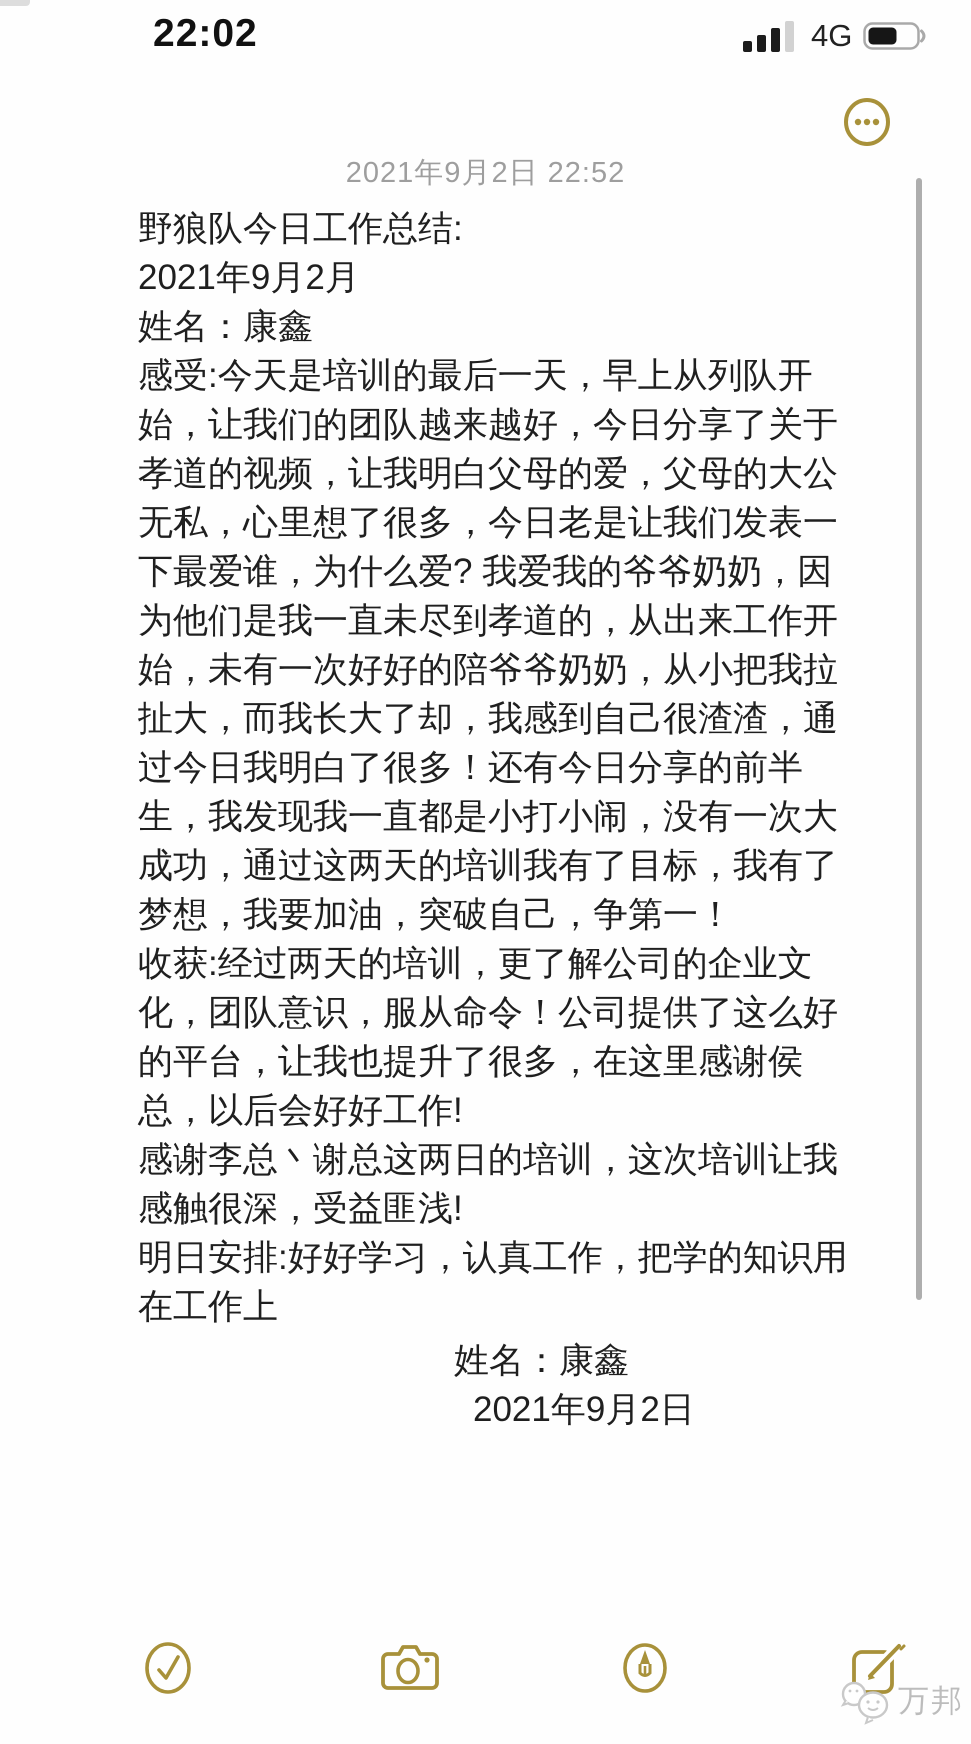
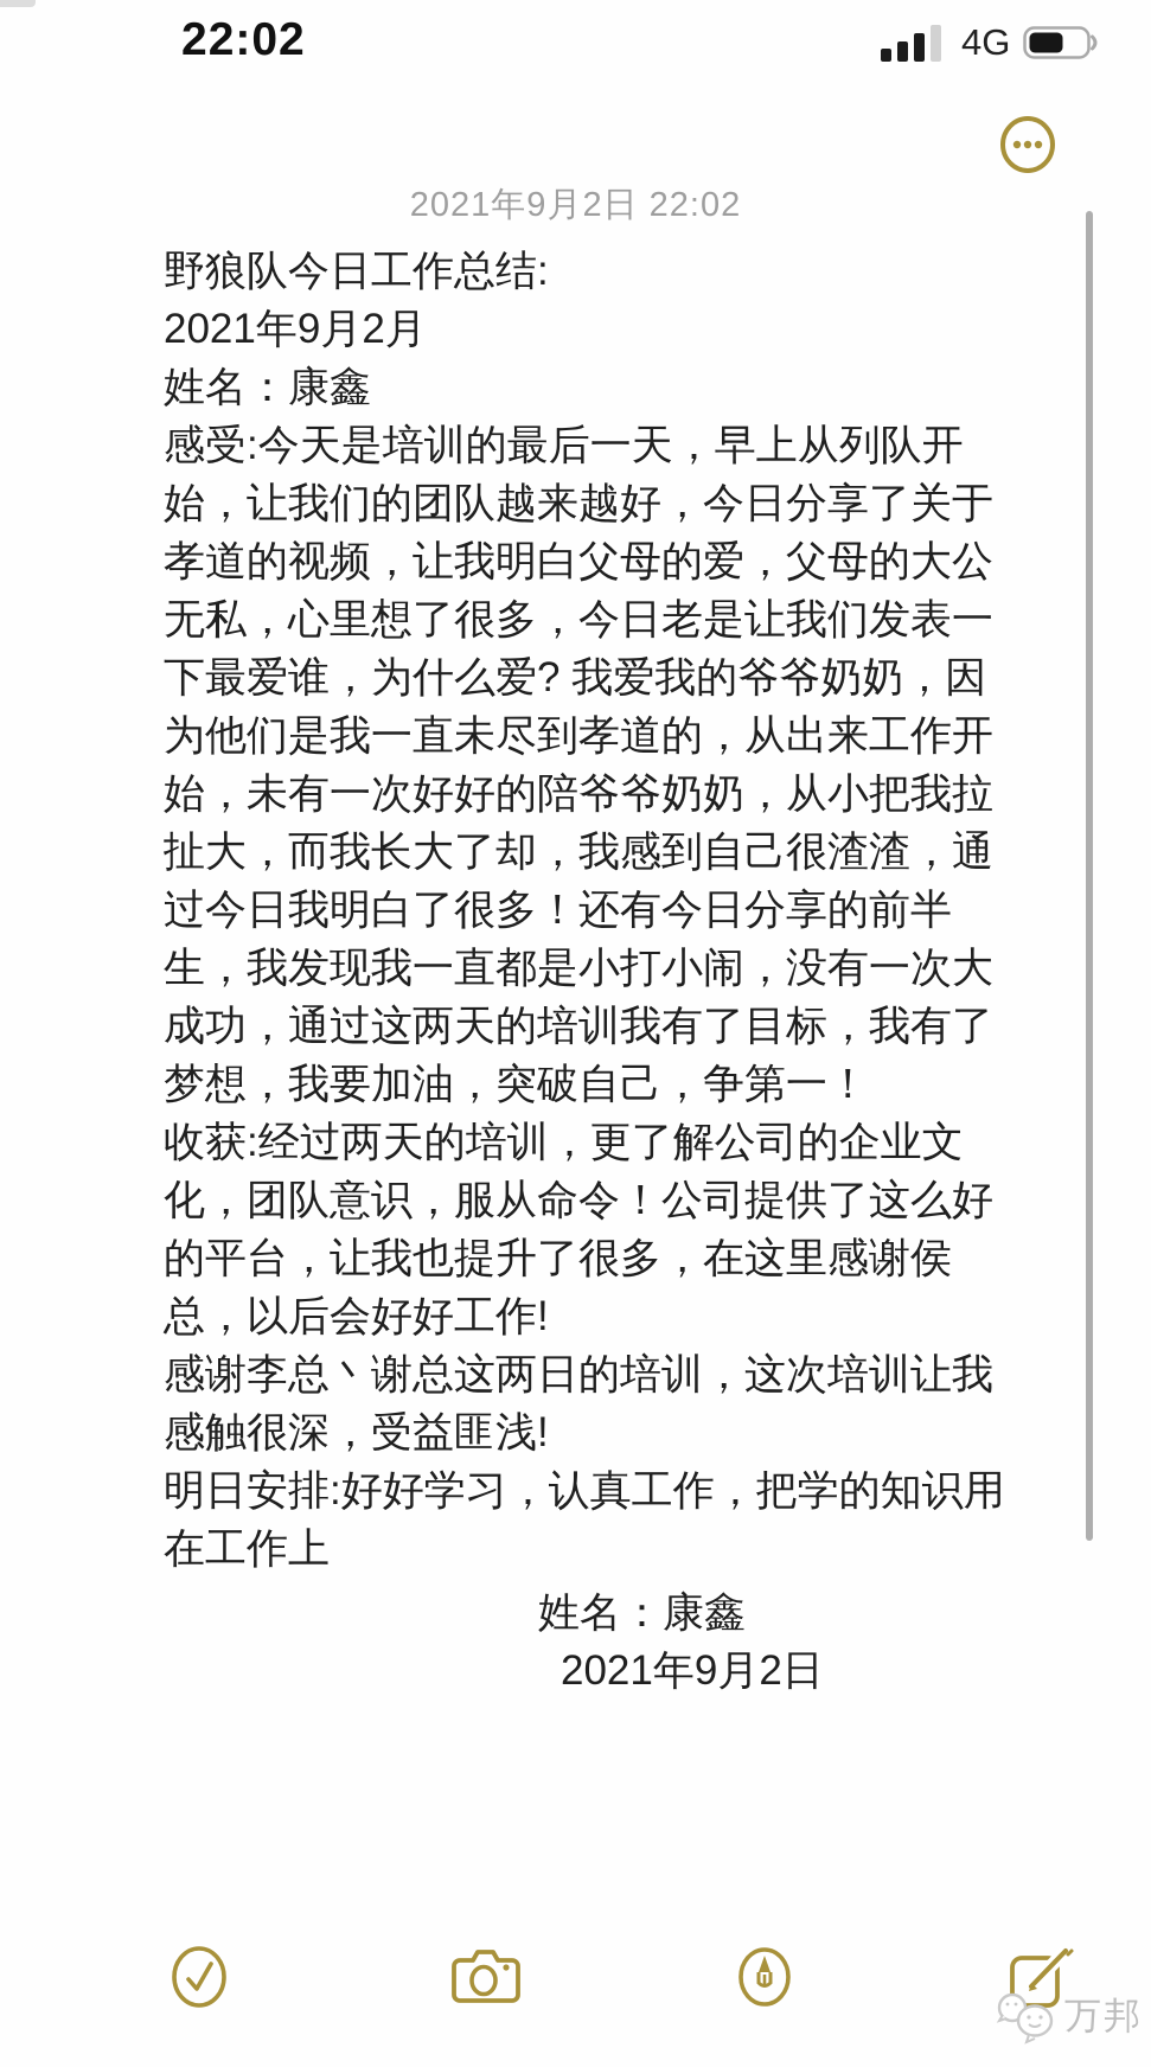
  22:02
  4G
- 2021年9月2日 22:52
+ 2021年9月2日 22:02
  野狼队今日工作总结:
  2021年9月2月
  姓名：康鑫
  感受:今天是培训的最后一天，早上从列队开
  始，让我们的团队越来越好，今日分享了关于
  孝道的视频，让我明白父母的爱，父母的大公
  无私，心里想了很多，今日老是让我们发表一
  下最爱谁，为什么爱? 我爱我的爷爷奶奶，因
  为他们是我一直未尽到孝道的，从出来工作开
  始，未有一次好好的陪爷爷奶奶，从小把我拉
  扯大，而我长大了却，我感到自己很渣渣，通
  过今日我明白了很多！还有今日分享的前半
  生，我发现我一直都是小打小闹，没有一次大
  成功，通过这两天的培训我有了目标，我有了
  梦想，我要加油，突破自己，争第一！
  收获:经过两天的培训，更了解公司的企业文
  化，团队意识，服从命令！公司提供了这么好
  的平台，让我也提升了很多，在这里感谢侯
  总，以后会好好工作!
  感谢李总丶谢总这两日的培训，这次培训让我
  感触很深，受益匪浅!
  明日安排:好好学习，认真工作，把学的知识用
  在工作上
  姓名：康鑫
  2021年9月2日
  万邦
